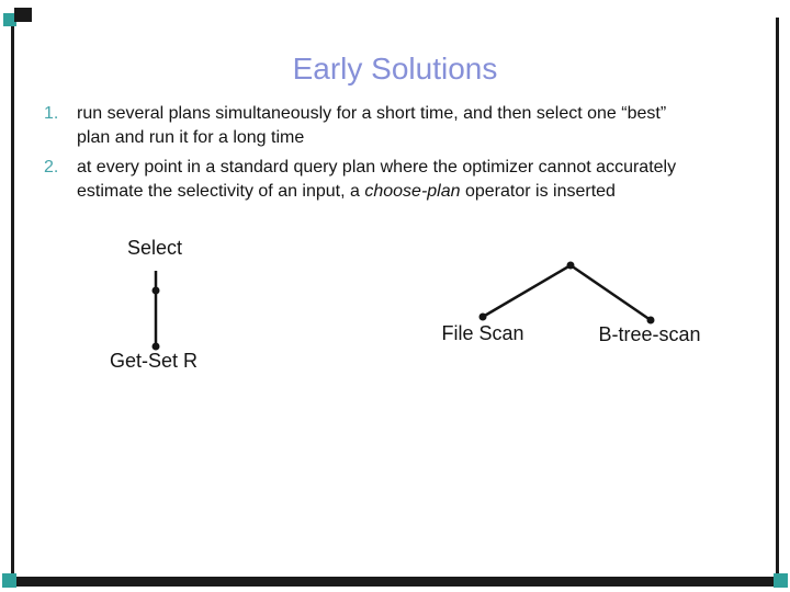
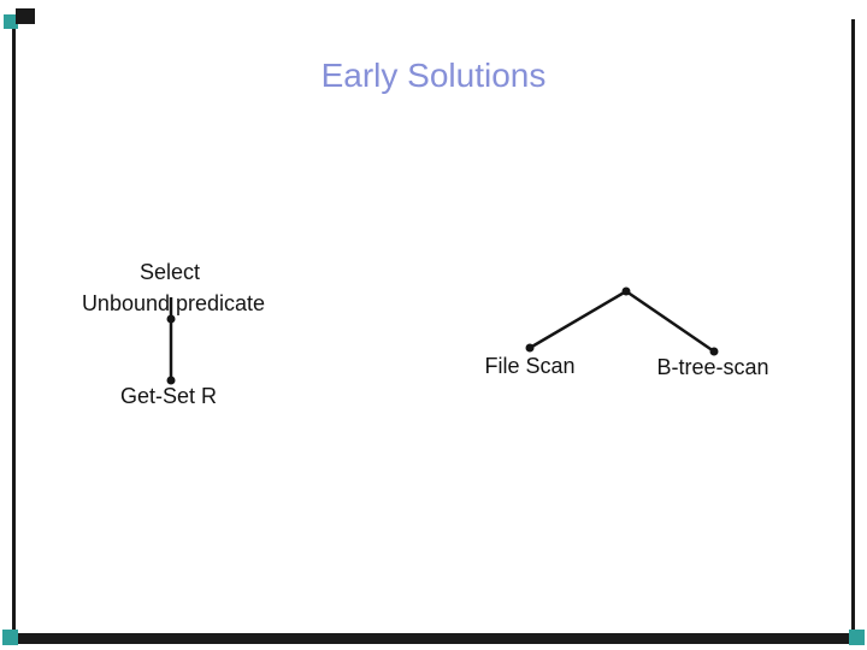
  Early Solutions
- 1.
- run several plans simultaneously for a short time, and then select one “best”
- plan and run it for a long time
- 2.
- at every point in a standard query plan where the optimizer cannot accurately
- estimate the selectivity of an input, a choose-plan operator is inserted
  Select
+ Unbound predicate
  Get-Set R
  File Scan
  B-tree-scan
